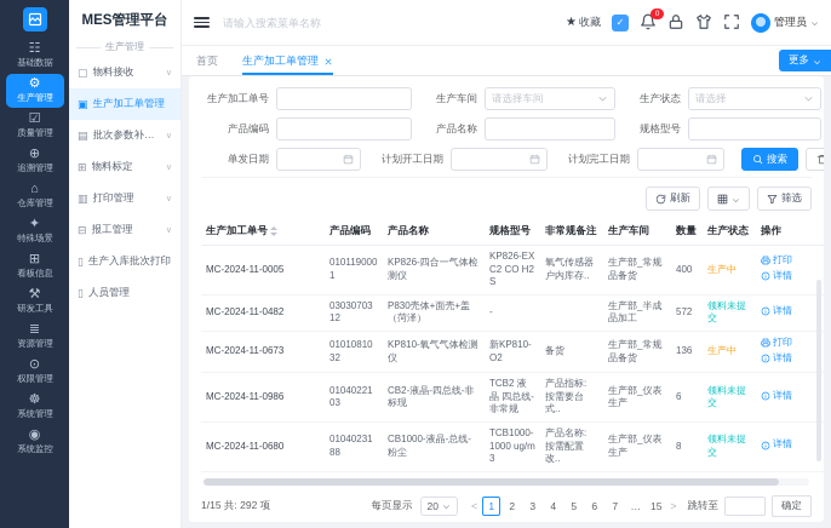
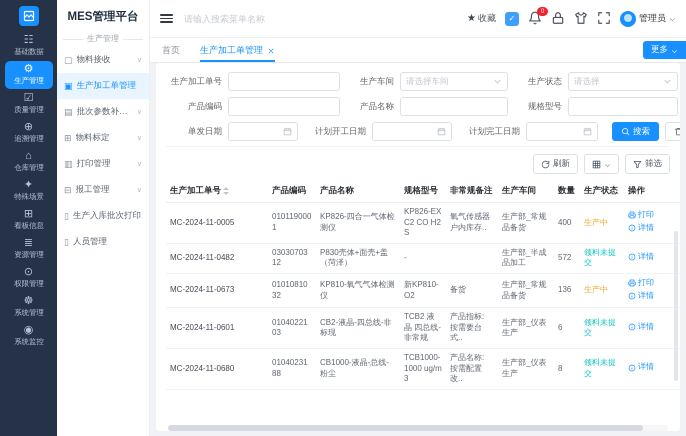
  ☷
  基础数据
  ⚙
  生产管理
  ☑
  质量管理
  ⊕
  追溯管理
  ⌂
  仓库管理
  ✦
  特殊场景
  ⊞
  看板信息
- ⚒
- 研发工具
  ≣
  资源管理
  ⊙
  权限管理
  ☸
  系统管理
  ◉
  系统监控
  MES管理平台
  生产管理
  ▢
  物料接收
  ▣
  生产加工单管理
  ▤
  批次参数补打印
  ⊞
  物料标定
  ▥
  打印管理
  ⊟
  报工管理
  ▯
  生产入库批次打印
  ▯
  人员管理
  请输入搜索菜单名称
  ★
  收藏
  ✓
  管理员
  首页
  生产加工单管理
  更多
  生产加工单号
  生产车间
  请选择车间
  生产状态
  请选择
  产品编码
  产品名称
  规格型号
  单发日期
  计划开工日期
  计划完工日期
  搜索
  刷新
  筛选
  生产加工单号	产品编码	产品名称	规格型号	非常规备注	生产车间	数量	生产状态	操作
  MC-2024-11-0005	0101190001	KP826-四合一气体检测仪	KP826-EX C2 CO H2S	氧气传感器 户内库存..	生产部_常规品备货	400	生产中	打印详情
  MC-2024-11-0482	0303070312	P830壳体+面壳+盖（菏泽）	-		生产部_半成品加工	572	领料未提交	详情
  MC-2024-11-0673	0101081032	KP810-氧气气体检测仪	新KP810-O2	备货	生产部_常规品备货	136	生产中	打印详情
- MC-2024-11-0986	0104022103	CB2-液晶-四总线-非标现	TCB2 液晶 四总线-非常规	产品指标: 按需要台式..	生产部_仪表生产	6	领料未提交	详情
+ MC-2024-11-0601	0104022103	CB2-液晶-四总线-非标现	TCB2 液晶 四总线-非常规	产品指标: 按需要台式..	生产部_仪表生产	6	领料未提交	详情
  MC-2024-11-0680	0104023188	CB1000-液晶-总线-粉尘	TCB1000-1000 ug/m3	产品名称: 按需配置改..	生产部_仪表生产	8	领料未提交	详情
- 1/15 共: 292 项
- 每页显示
- 20
- <
- 1 2 3 4 5 6 7 … 15
- >
- 跳转至
- 确定
